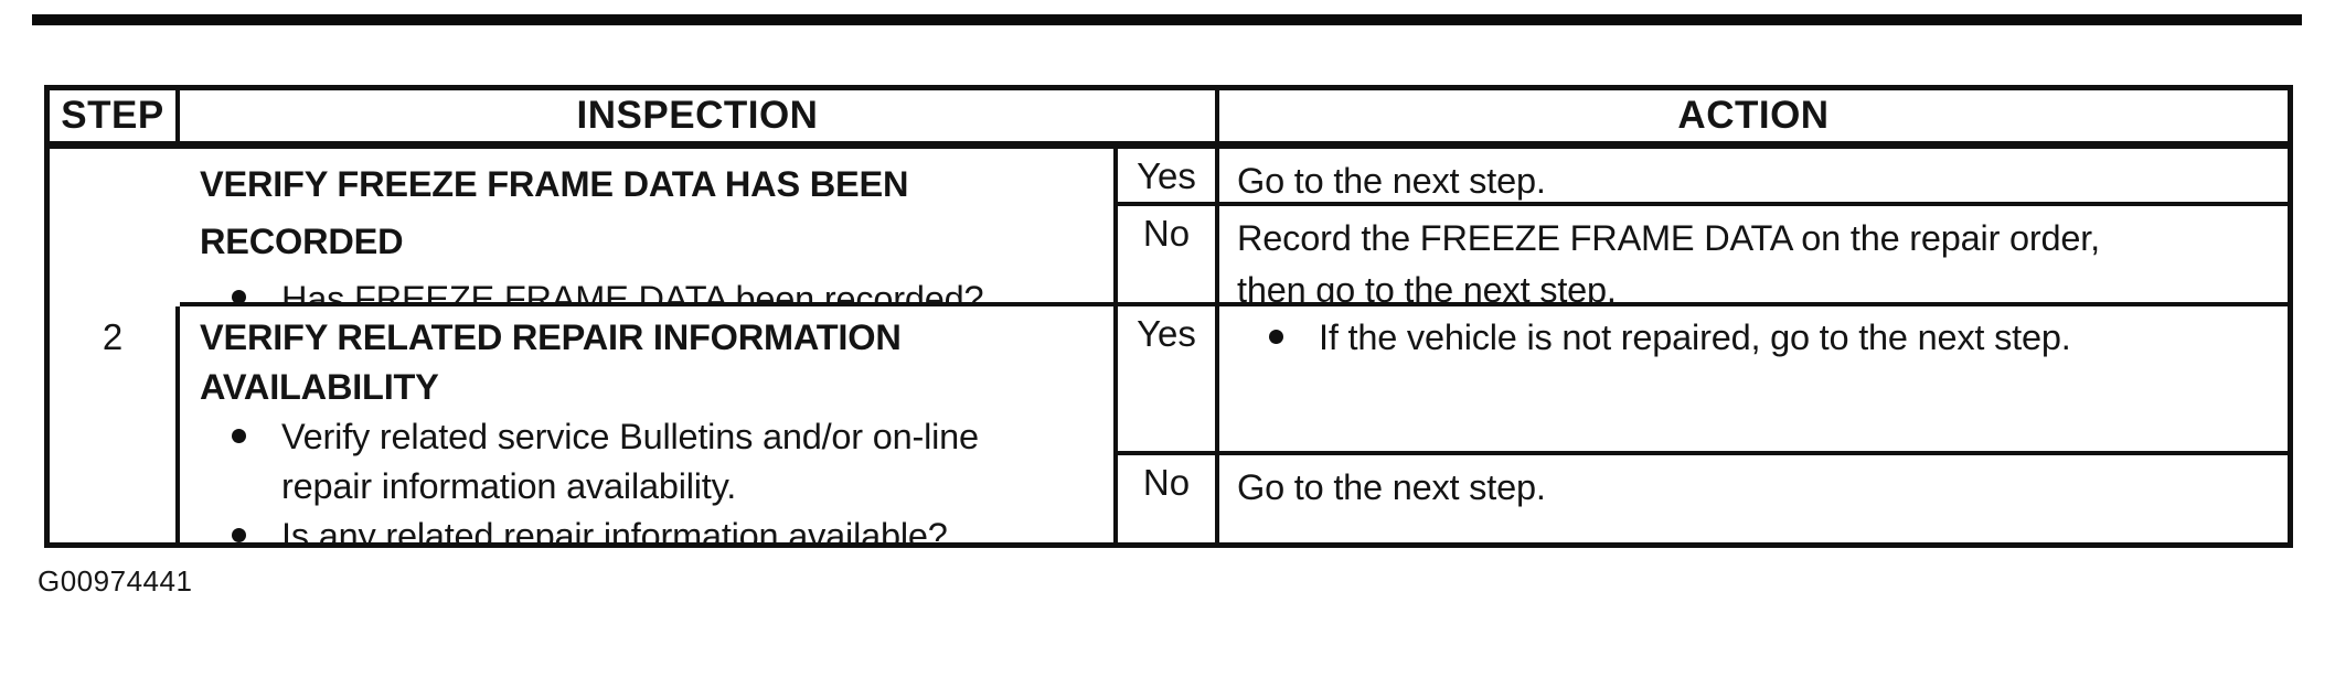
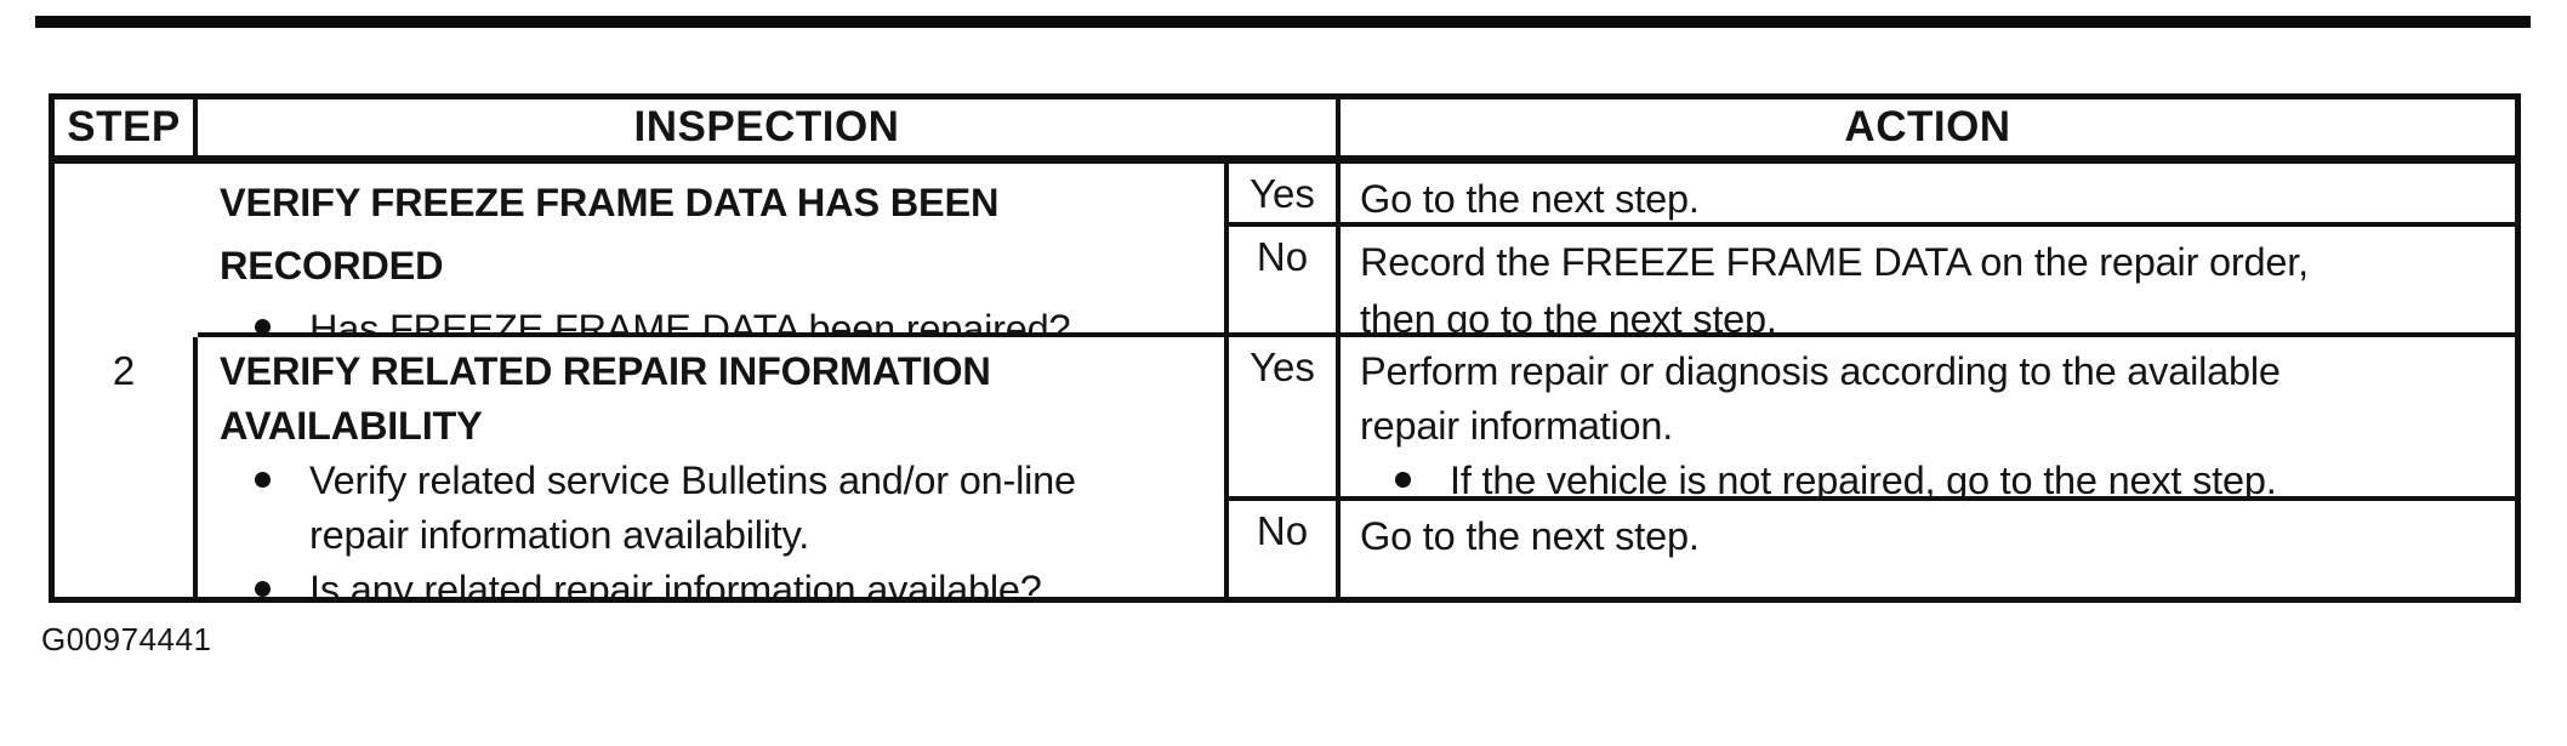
  STEP
  INSPECTION
  ACTION
  VERIFY FREEZE FRAME DATA HAS BEEN
  RECORDED
- Has FREEZE FRAME DATA been recorded?
+ Has FREEZE FRAME DATA been repaired?
  Yes
  Go to the next step.
  No
  Record the FREEZE FRAME DATA on the repair order,
  then go to the next step.
  2
  VERIFY RELATED REPAIR INFORMATION
  AVAILABILITY
  Verify related service Bulletins and/or on-line
  repair information availability.
  Is any related repair information available?
  Yes
+ Perform repair or diagnosis according to the available
+ repair information.
  If the vehicle is not repaired, go to the next step.
  No
  Go to the next step.
  G00974441
